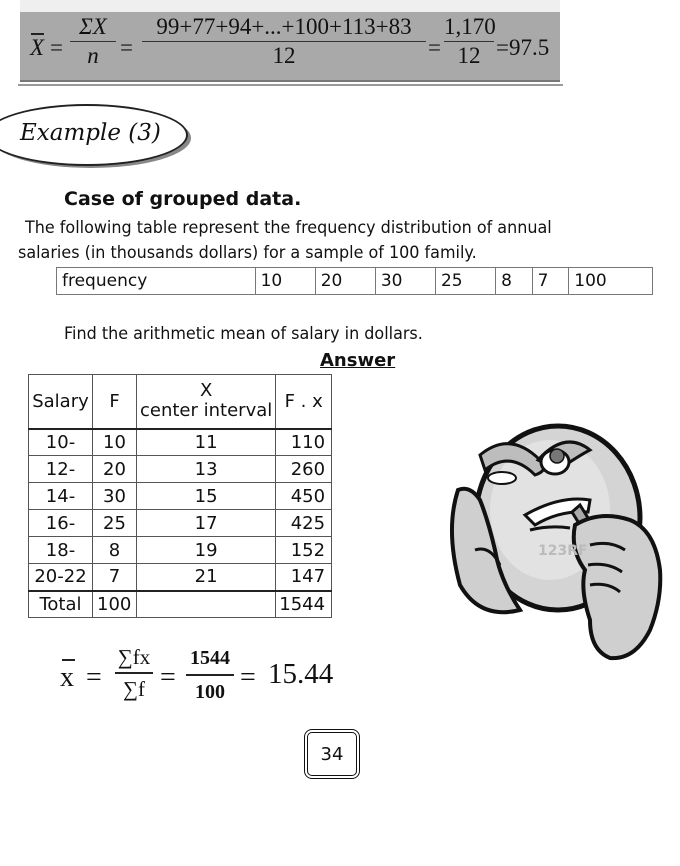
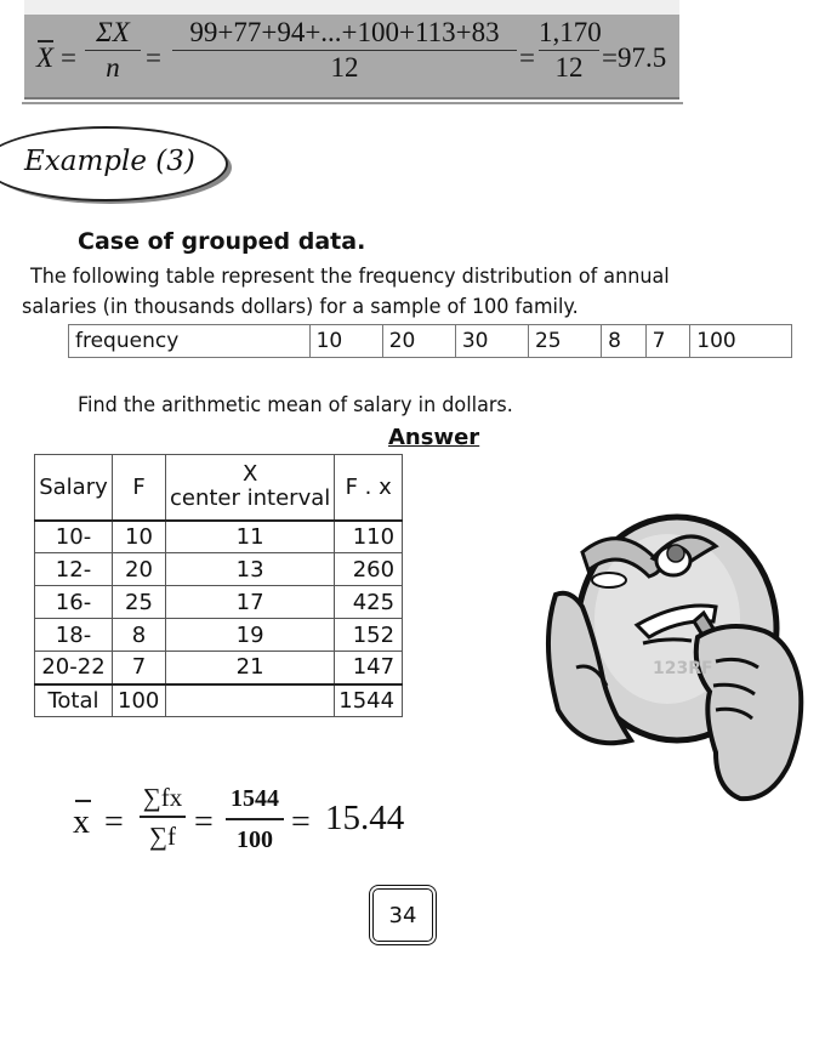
  X
  =
  ΣX
  n
  =
  99+77+94+...+100+113+83
  12
  =
  1,170
  12
  =97.5
  Example (3)
  Case of grouped data.
  The following table represent the frequency distribution of annual
  salaries (in thousands dollars) for a sample of 100 family.
  frequency	10	20	30	25	8	7	100
  Find the arithmetic mean of salary in dollars.
  Answer
  Salary	F	X center interval	F . x
  10-	10	11	110
  12-	20	13	260
- 14-	30	15	450
  16-	25	17	425
  18-	8	19	152
  20-22	7	21	147
  Total	100		1544
  123RF
  x
  =
  ∑fx
  ∑f
  =
  1544
  100
  =
  15.44
  34
